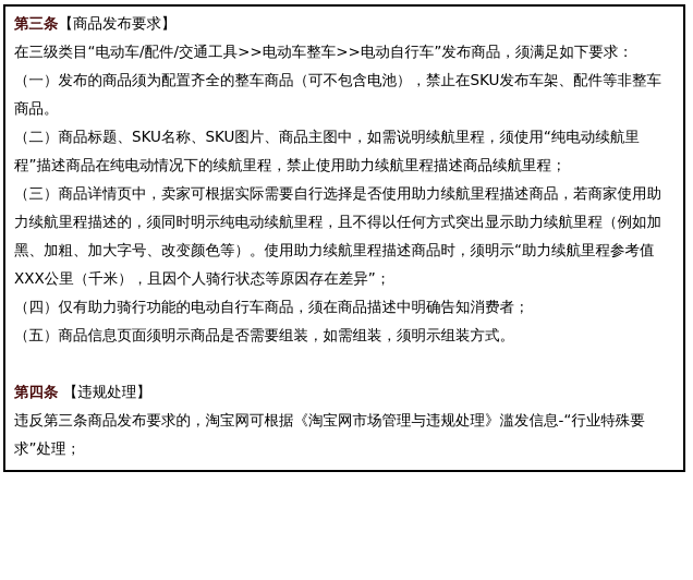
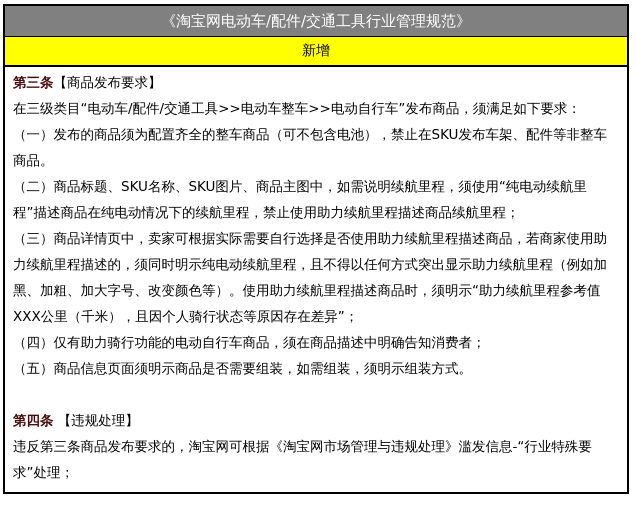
+ 《淘宝网电动车/配件/交通工具行业管理规范》
+ 新增
  第三条【商品发布要求】 在三级类目“电动车/配件/交通工具>>电动车整车>>电动自行车”发布商品，须满足如下要求： （一）发布的商品须为配置齐全的整车商品（可不包含电池），禁止在SKU发布车架、配件等非整车商品。 （二）商品标题、SKU名称、SKU图片、商品主图中，如需说明续航里程，须使用“纯电动续航里程”描述商品在纯电动情况下的续航里程，禁止使用助力续航里程描述商品续航里程； （三）商品详情页中，卖家可根据实际需要自行选择是否使用助力续航里程描述商品，若商家使用助力续航里程描述的，须同时明示纯电动续航里程，且不得以任何方式突出显示助力续航里程（例如加黑、加粗、加大字号、改变颜色等）。使用助力续航里程描述商品时，须明示“助力续航里程参考值XXX公里（千米），且因个人骑行状态等原因存在差异”； （四）仅有助力骑行功能的电动自行车商品，须在商品描述中明确告知消费者； （五）商品信息页面须明示商品是否需要组装，如需组装，须明示组装方式。 第四条 【违规处理】 违反第三条商品发布要求的，淘宝网可根据《淘宝网市场管理与违规处理》滥发信息-“行业特殊要求”处理；
